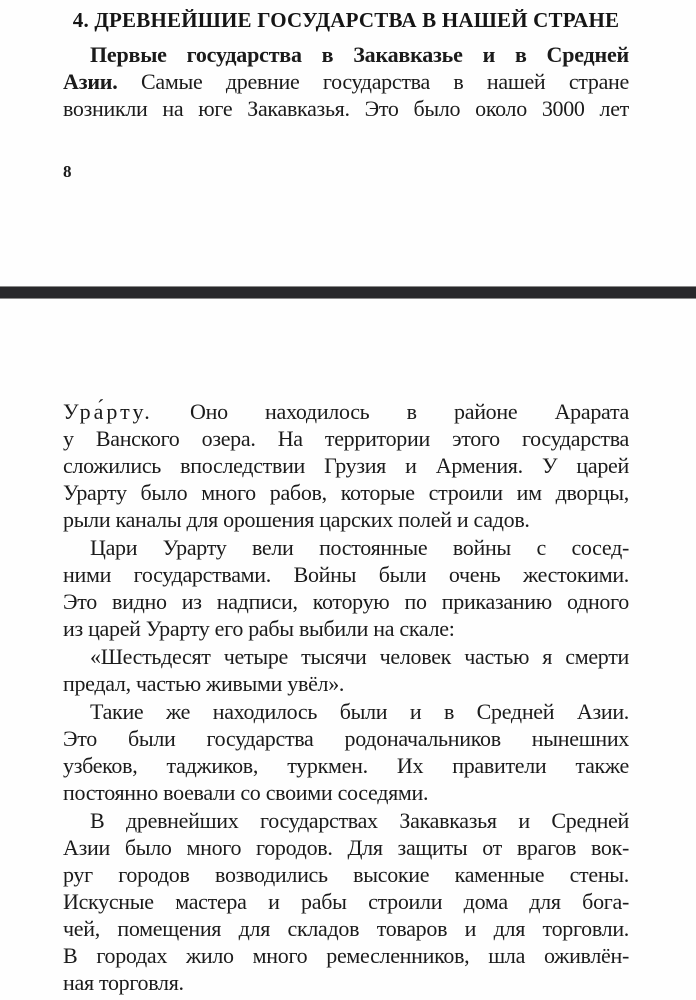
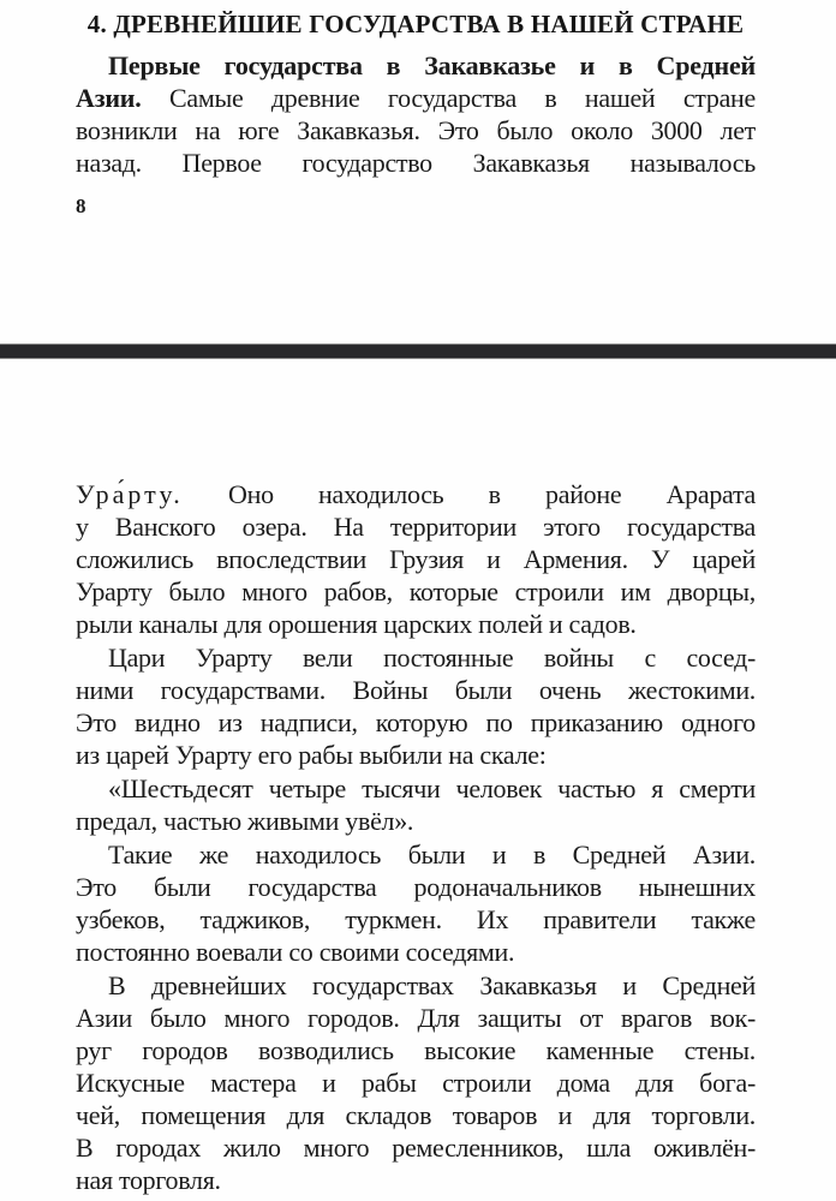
  4. ДРЕВНЕЙШИЕ ГОСУДАРСТВА В НАШЕЙ СТРАНЕ
  Первые государства в Закавказье и в Средней
  Азии. Самые древние государства в нашей стране
  возникли на юге Закавказья. Это было около 3000 лет
+ назад. Первое государство Закавказья называлось
  8
  Ура́рту. Оно находилось в районе Арарата
  у Ванского озера. На территории этого государства
  сложились впоследствии Грузия и Армения. У царей
  Урарту было много рабов, которые строили им дворцы,
  рыли каналы для орошения царских полей и садов.
  Цари Урарту вели постоянные войны с сосед-
  ними государствами. Войны были очень жестокими.
  Это видно из надписи, которую по приказанию одного
  из царей Урарту его рабы выбили на скале:
  «Шестьдесят четыре тысячи человек частью я смерти
  предал, частью живыми увёл».
  Такие же находилось были и в Средней Азии.
  Это были государства родоначальников нынешних
  узбеков, таджиков, туркмен. Их правители также
  постоянно воевали со своими соседями.
  В древнейших государствах Закавказья и Средней
  Азии было много городов. Для защиты от врагов вок-
  руг городов возводились высокие каменные стены.
  Искусные мастера и рабы строили дома для бога-
  чей, помещения для складов товаров и для торговли.
  В городах жило много ремесленников, шла оживлён-
  ная торговля.
